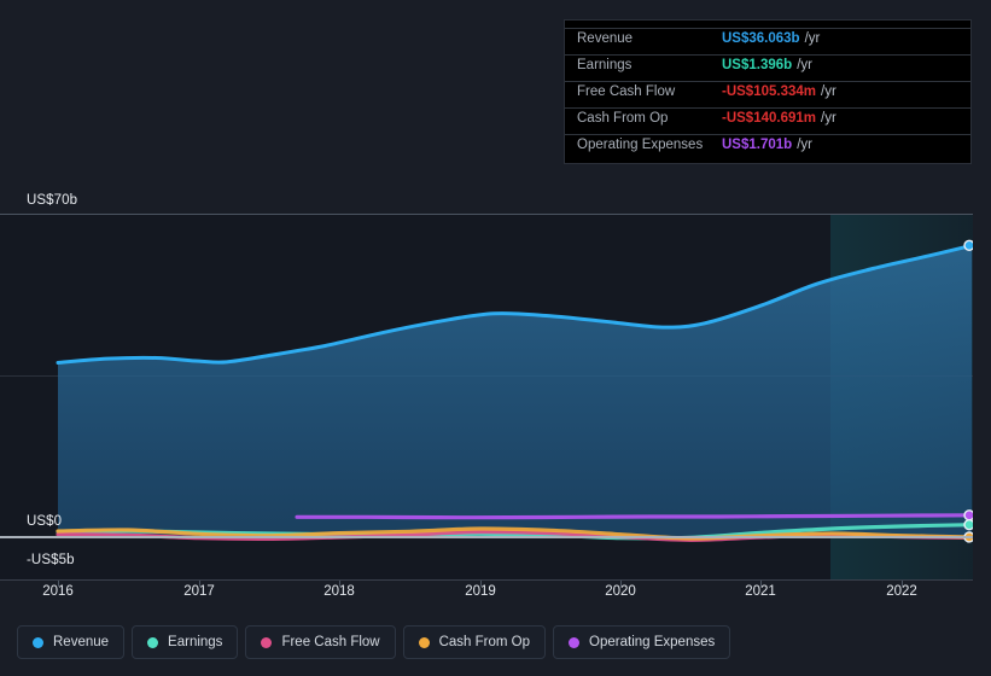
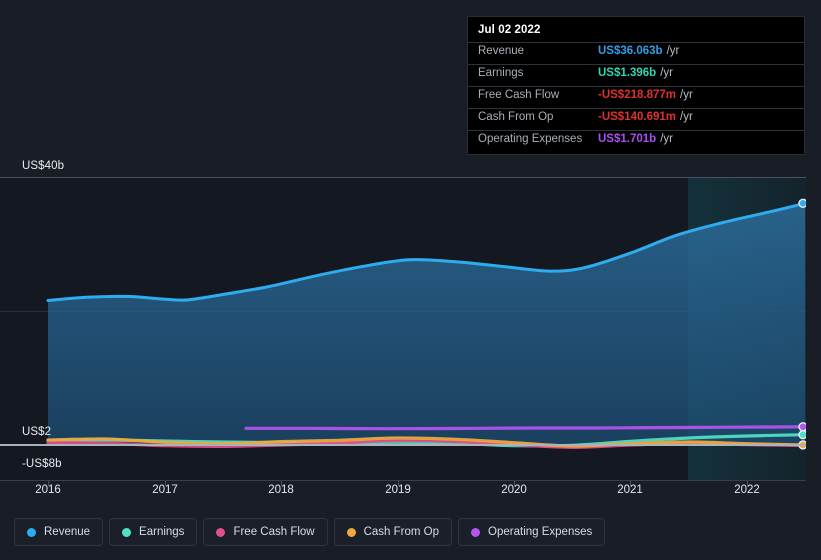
- US$70b
+ US$40b
- US$0
+ US$2
- -US$5b
+ -US$8b
  2016
  2017
  2018
  2019
  2020
  2021
  2022
+ Jul 02 2022
  Revenue
  US$36.063b
  /yr
  Earnings
  US$1.396b
  /yr
  Free Cash Flow
- -US$105.334m
+ -US$218.877m
  /yr
  Cash From Op
  -US$140.691m
  /yr
  Operating Expenses
  US$1.701b
  /yr
  Revenue
  Earnings
  Free Cash Flow
  Cash From Op
  Operating Expenses
